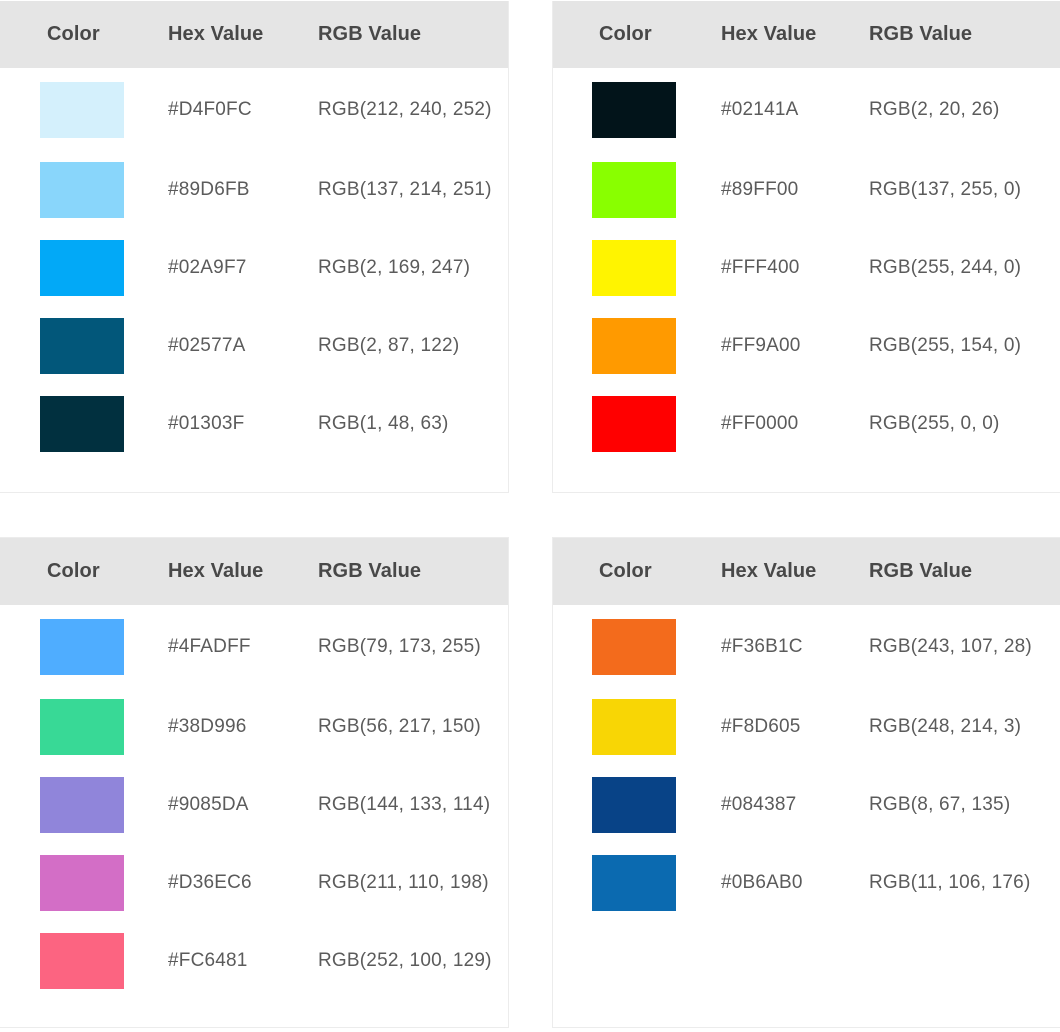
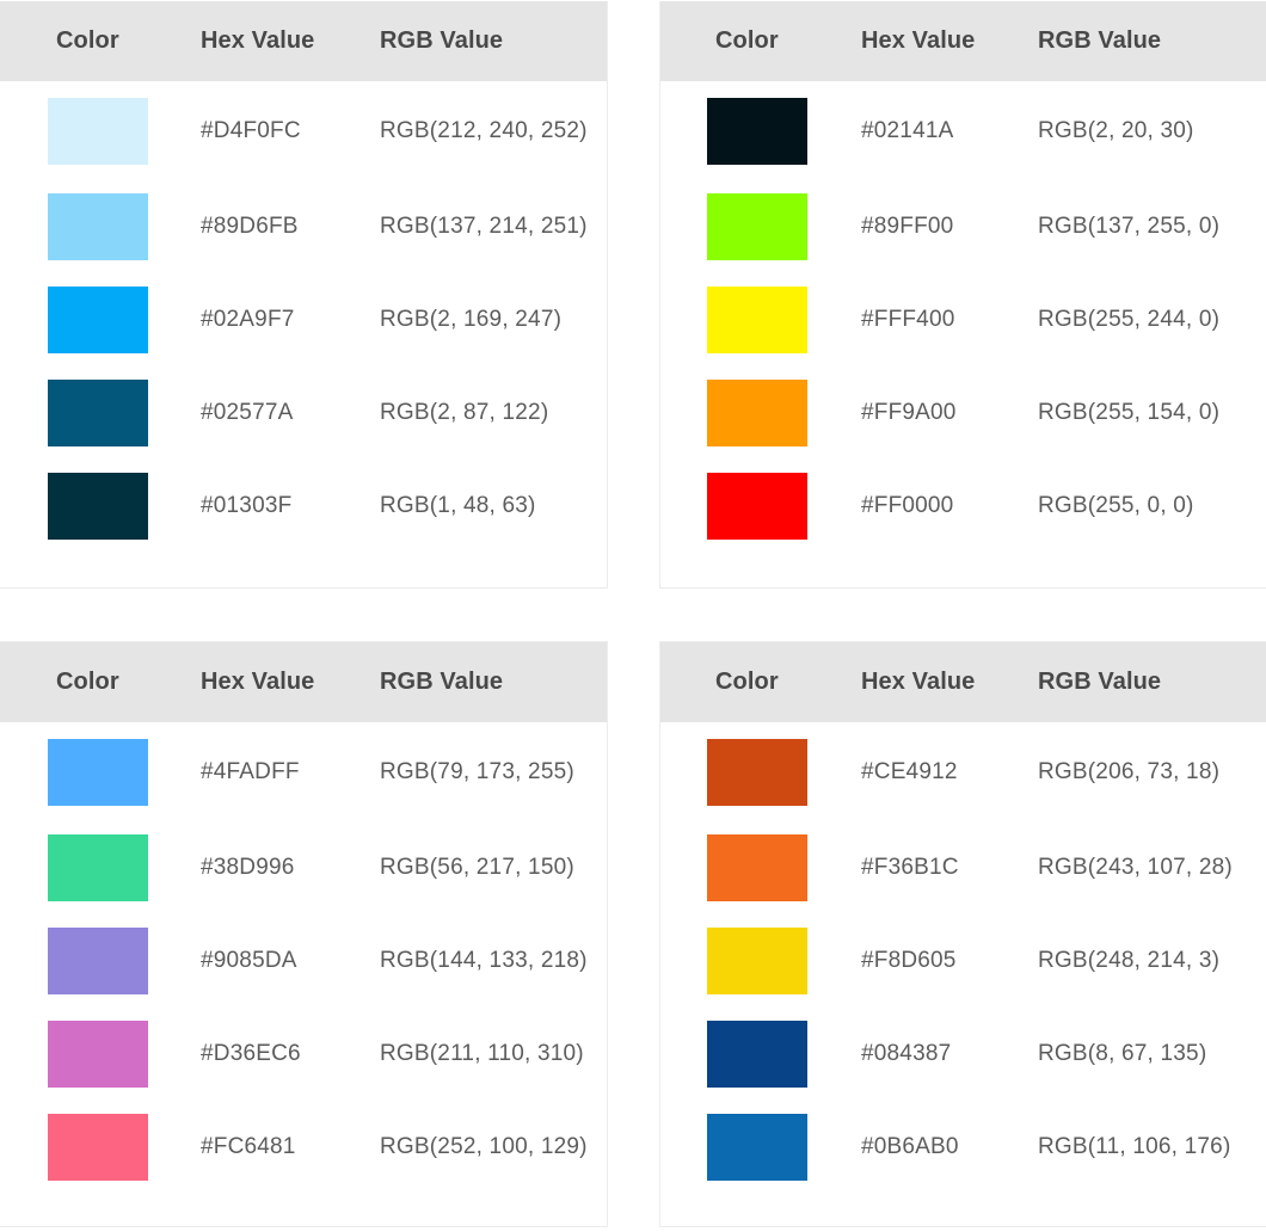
  Color	Hex Value	RGB Value
  	#D4F0FC	RGB(212, 240, 252)
  	#89D6FB	RGB(137, 214, 251)
  	#02A9F7	RGB(2, 169, 247)
  	#02577A	RGB(2, 87, 122)
  	#01303F	RGB(1, 48, 63)
  Color	Hex Value	RGB Value
- 	#02141A	RGB(2, 20, 26)
+ 	#02141A	RGB(2, 20, 30)
  	#89FF00	RGB(137, 255, 0)
  	#FFF400	RGB(255, 244, 0)
  	#FF9A00	RGB(255, 154, 0)
  	#FF0000	RGB(255, 0, 0)
  Color	Hex Value	RGB Value
  	#4FADFF	RGB(79, 173, 255)
  	#38D996	RGB(56, 217, 150)
- 	#9085DA	RGB(144, 133, 114)
+ 	#9085DA	RGB(144, 133, 218)
- 	#D36EC6	RGB(211, 110, 198)
+ 	#D36EC6	RGB(211, 110, 310)
  	#FC6481	RGB(252, 100, 129)
  Color	Hex Value	RGB Value
+ 	#CE4912	RGB(206, 73, 18)
  	#F36B1C	RGB(243, 107, 28)
  	#F8D605	RGB(248, 214, 3)
  	#084387	RGB(8, 67, 135)
  	#0B6AB0	RGB(11, 106, 176)
